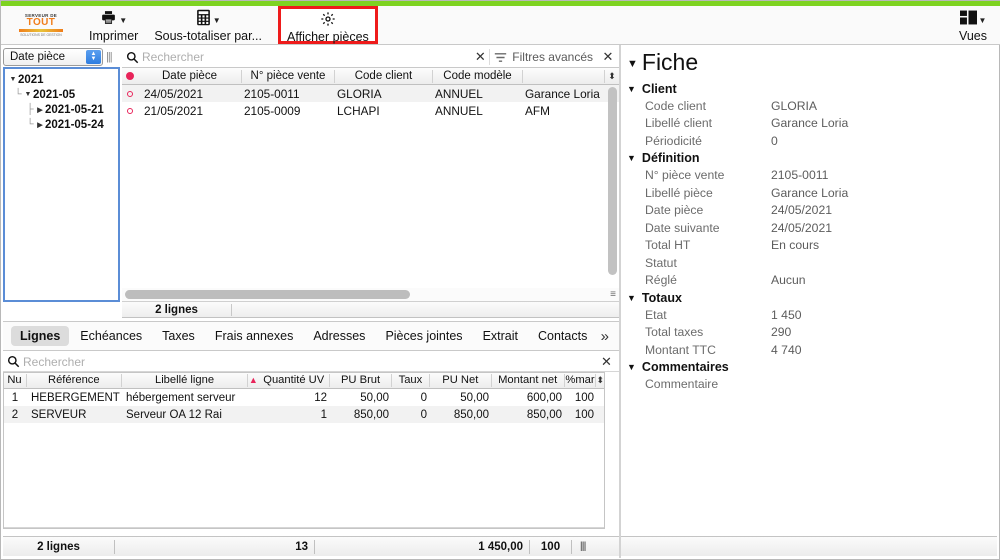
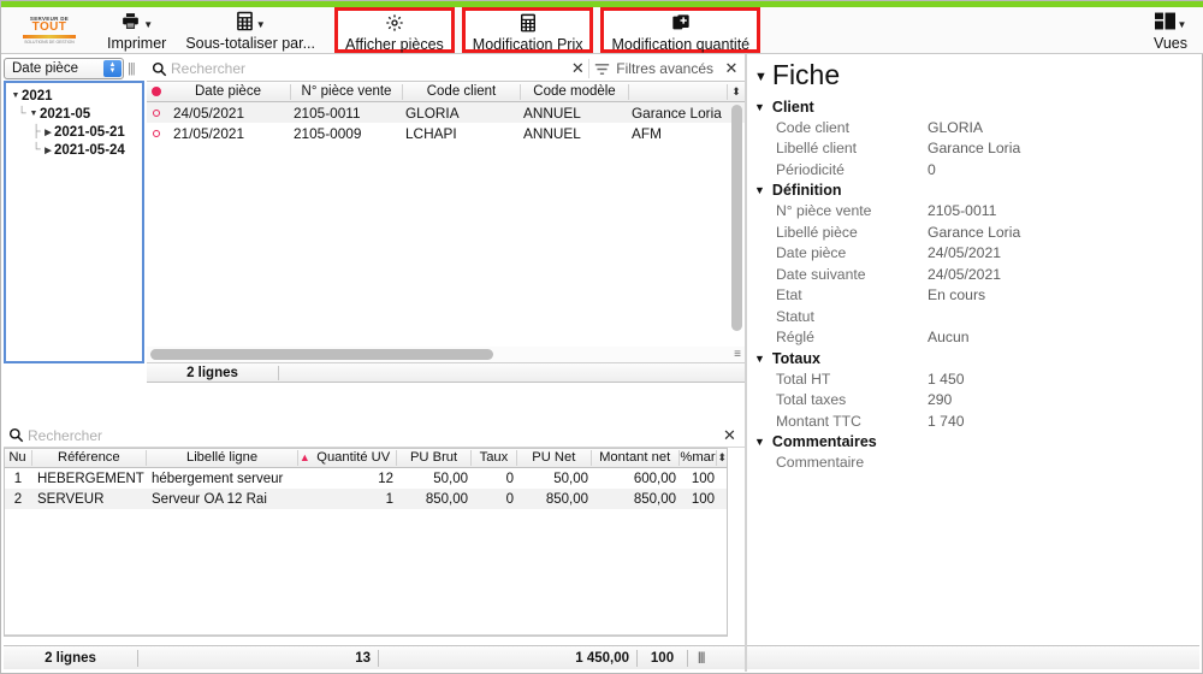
  TOUT
  ▼
  Imprimer
  ▼
  Sous-totaliser par...
  Afficher pièces
+ Modification Prix
+ Modification quantité
  ▼
  Vues
  Date pièce
  |||
  2021
  └
  2021-05
  ├
  2021-05-21
  └
  2021-05-24
  Rechercher
  ✕
  Filtres avancés
  ✕
  Date pièce
  N° pièce vente
  Code client
  Code modèle
  ⬍
  24/05/2021
  2105-0011
  GLORIA
  ANNUEL
  Garance Loria
  21/05/2021
  2105-0009
  LCHAPI
  ANNUEL
  AFM
  ≡
  2 lignes
- Lignes
- Echéances
- Taxes
- Frais annexes
- Adresses
- Pièces jointes
- Extrait
- Contacts
- »
  Rechercher
  ✕
  Nu
  Référence
  Libellé ligne
  ▲
  Quantité UV
  PU Brut
  Taux
  PU Net
  Montant net
  %mar
  ⬍
  1
  HEBERGEMENT
  hébergement serveur
  12
  50,00
  0
  50,00
  600,00
  100
  2
  SERVEUR
  Serveur OA 12 Rai
  1
  850,00
  0
  850,00
  850,00
  100
  2 lignes
  13
  1 450,00
  100
  |||
  ▼
  Fiche
  ▼
  Client
  Code client
  GLORIA
  Libellé client
  Garance Loria
  Périodicité
  0
  ▼
  Définition
  N° pièce vente
  2105-0011
  Libellé pièce
  Garance Loria
  Date pièce
  24/05/2021
  Date suivante
  24/05/2021
- Total HT
+ Etat
  En cours
  Statut
  Réglé
  Aucun
  ▼
  Totaux
- Etat
+ Total HT
  1 450
  Total taxes
  290
  Montant TTC
- 4 740
+ 1 740
  ▼
  Commentaires
  Commentaire
